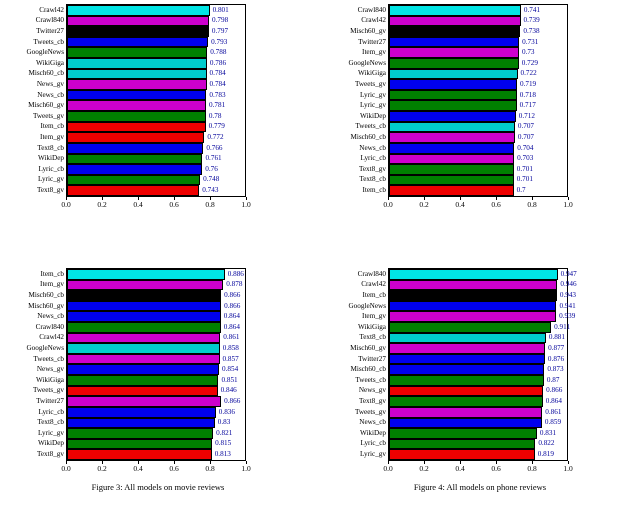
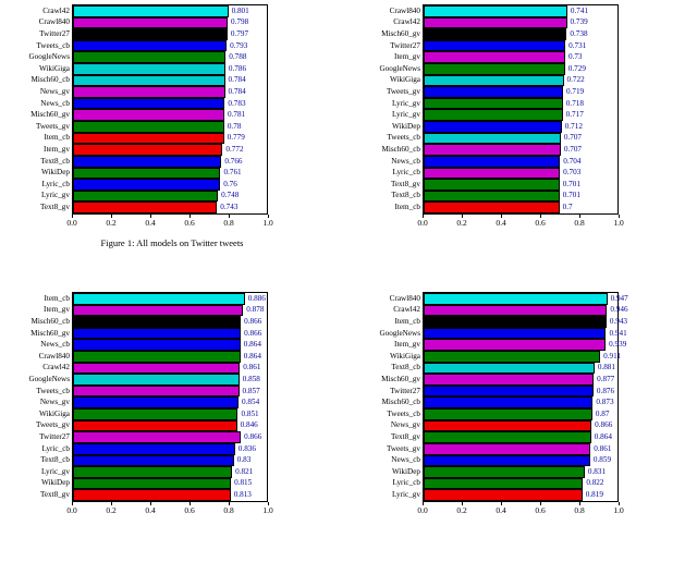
  Crawl840
  0.798
  Twitter27
  0.797
  Tweets_cb
  0.793
  GoogleNews
  0.788
  WikiGiga
  0.786
  Misch60_cb
  0.784
  News_gv
  0.784
  News_cb
  0.783
  Misch60_gv
  0.781
  Tweets_gv
  0.78
  Item_cb
  0.779
  Item_gv
  0.772
  Text8_cb
  0.766
  WikiDep
  0.761
  Lyric_cb
  0.76
  Lyric_gv
  0.748
  Text8_gv
  0.743
  0.0
  0.2
  0.4
  0.6
  0.8
  1.0
+ Figure 1: All models on Twitter tweets
  Crawl42
  0.739
  Misch60_gv
  0.738
  Twitter27
  0.731
  Item_gv
  0.73
  GoogleNews
  0.729
  WikiGiga
  0.722
  Tweets_gv
  0.719
  Lyric_gv
  0.718
  Lyric_gv
  0.717
  WikiDep
  0.712
  Tweets_cb
  0.707
  Misch60_cb
  0.707
  News_cb
  0.704
  Lyric_cb
  0.703
  Text8_gv
  0.701
  Text8_cb
  0.701
  Item_cb
  0.7
  0.0
  0.2
  0.4
  0.6
  0.8
  1.0
  Item_cb
  0.886
  Item_gv
  0.878
  Misch60_cb
  0.866
  Misch60_gv
  0.866
  News_cb
  0.864
  Crawl840
  0.864
  Crawl42
  0.861
  GoogleNews
  0.858
  Tweets_cb
  0.857
  News_gv
  0.854
  WikiGiga
  0.851
  Tweets_gv
  0.846
  Twitter27
  0.866
  Lyric_cb
  0.836
  Text8_cb
  0.83
  Lyric_gv
  0.821
  WikiDep
  0.815
  Text8_gv
  0.813
  0.0
  0.2
  0.4
  0.6
  0.8
  1.0
- Figure 3: All models on movie reviews
  Crawl840
  0.947
  Crawl42
  0.946
  Item_cb
  0.943
  GoogleNews
  0.941
  Item_gv
  0.939
  WikiGiga
  0.911
  Text8_cb
  0.881
  Misch60_gv
  0.877
  Twitter27
  0.876
  Misch60_cb
  0.873
  Tweets_cb
  0.87
  News_gv
  0.866
  Text8_gv
  0.864
  Tweets_gv
  0.861
  News_cb
  0.859
  WikiDep
  0.831
  Lyric_cb
  0.822
  Lyric_gv
  0.819
  0.0
  0.2
  0.4
  0.6
  0.8
  1.0
- Figure 4: All models on phone reviews
